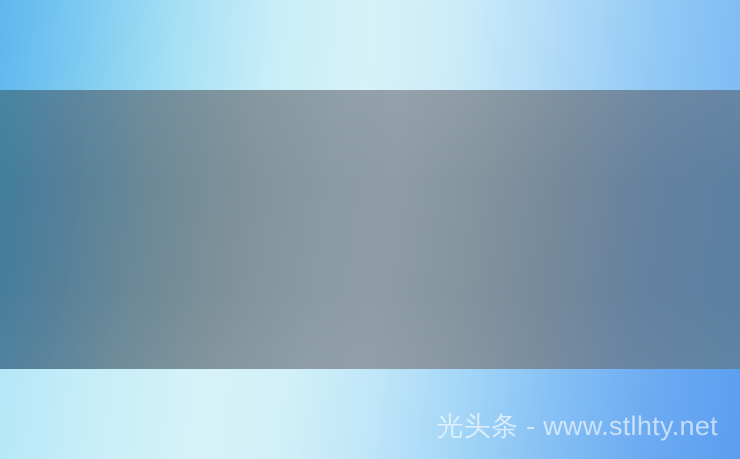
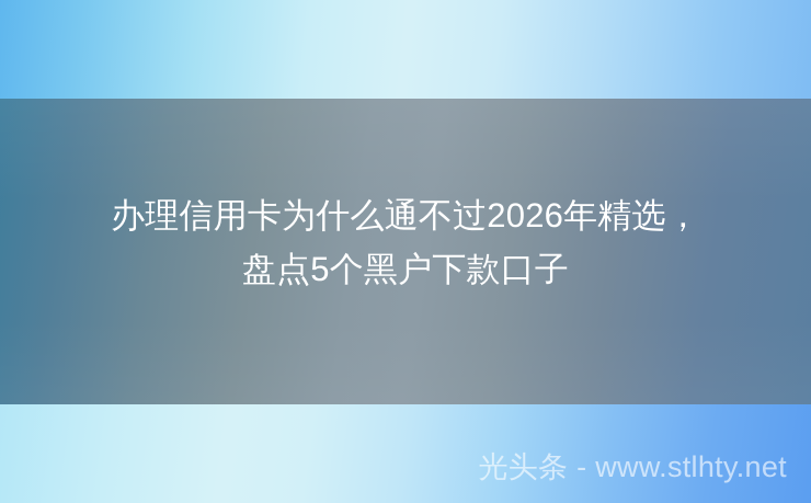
+ 办理信用卡为什么通不过2026年精选，
+ 盘点5个黑户下款口子
  光头条 - www.stlhty.net
